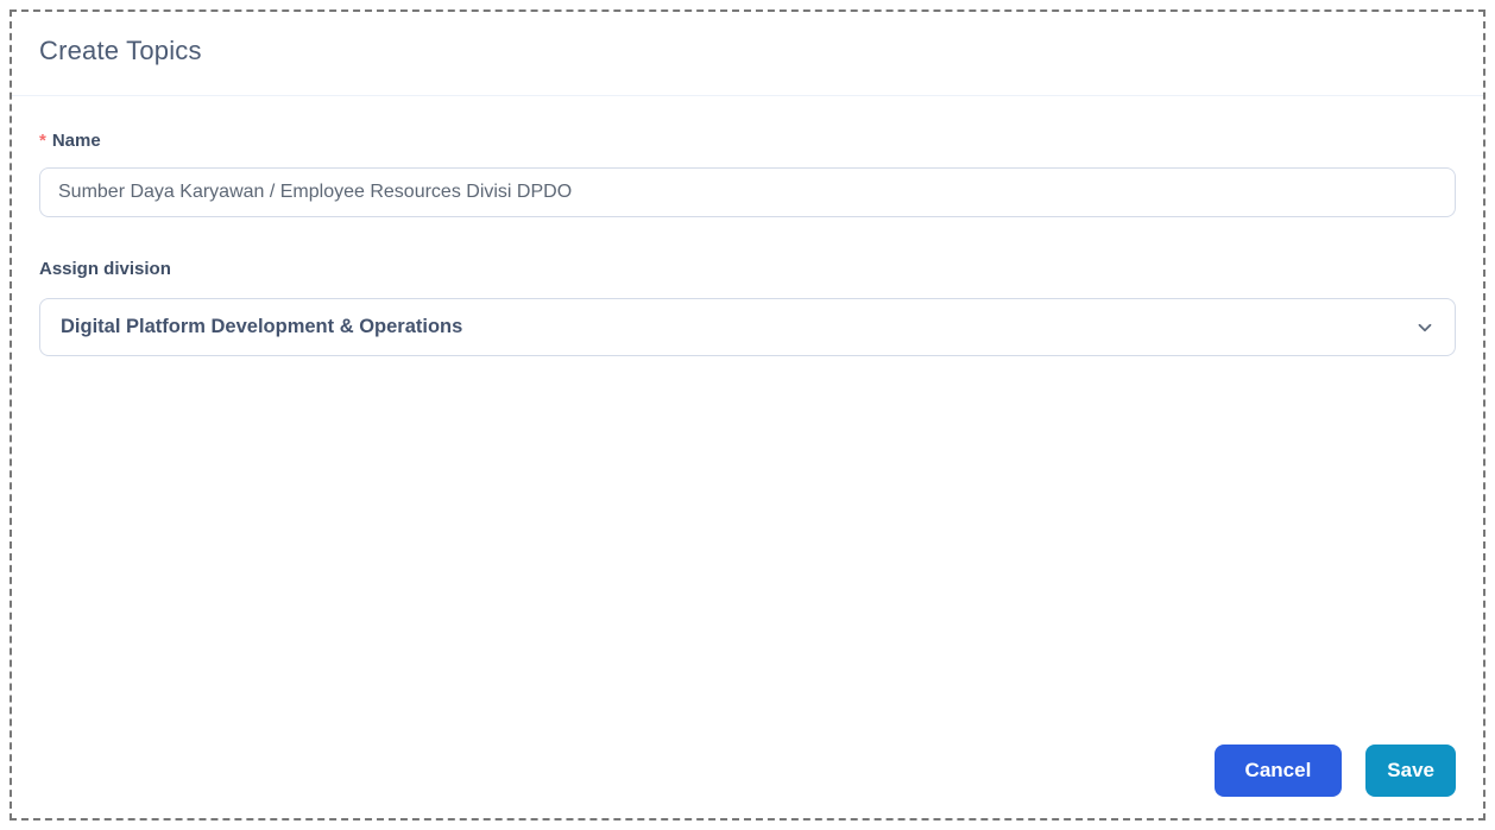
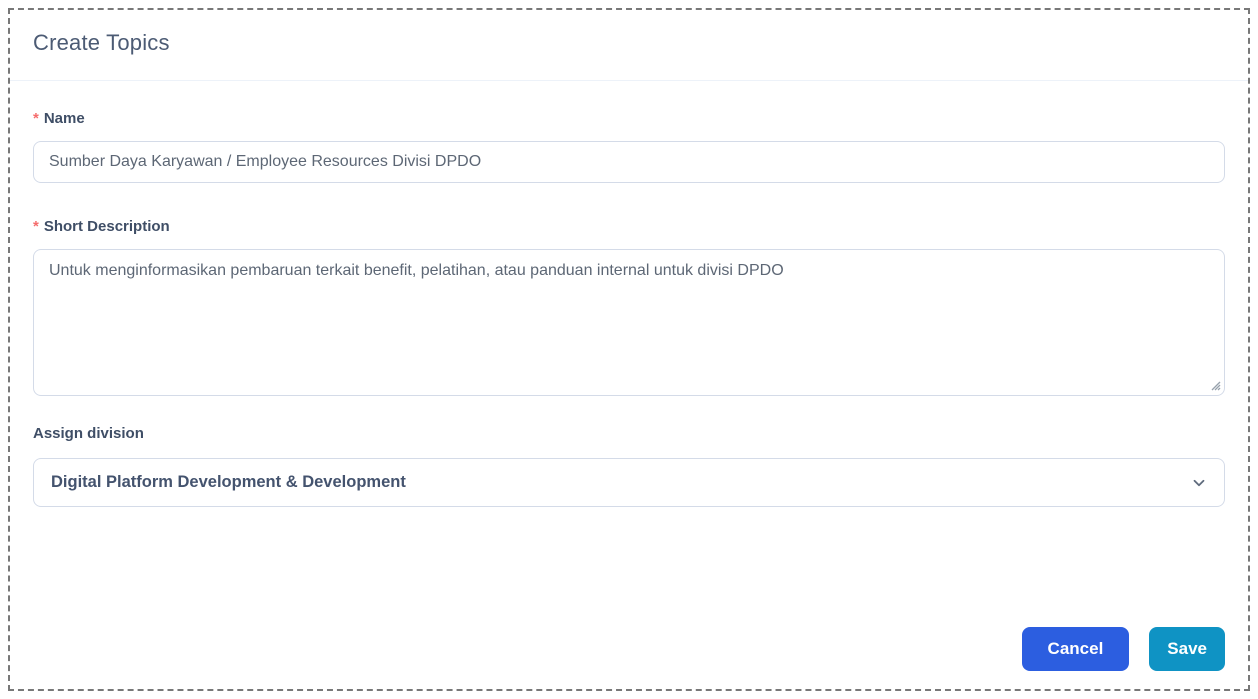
  Create Topics
  * Name
  Sumber Daya Karyawan / Employee Resources Divisi DPDO
+ * Short Description
+ Untuk menginformasikan pembaruan terkait benefit, pelatihan, atau panduan internal untuk divisi DPDO
  Assign division
- Digital Platform Development & Operations
+ Digital Platform Development & Development
  Cancel
  Save
